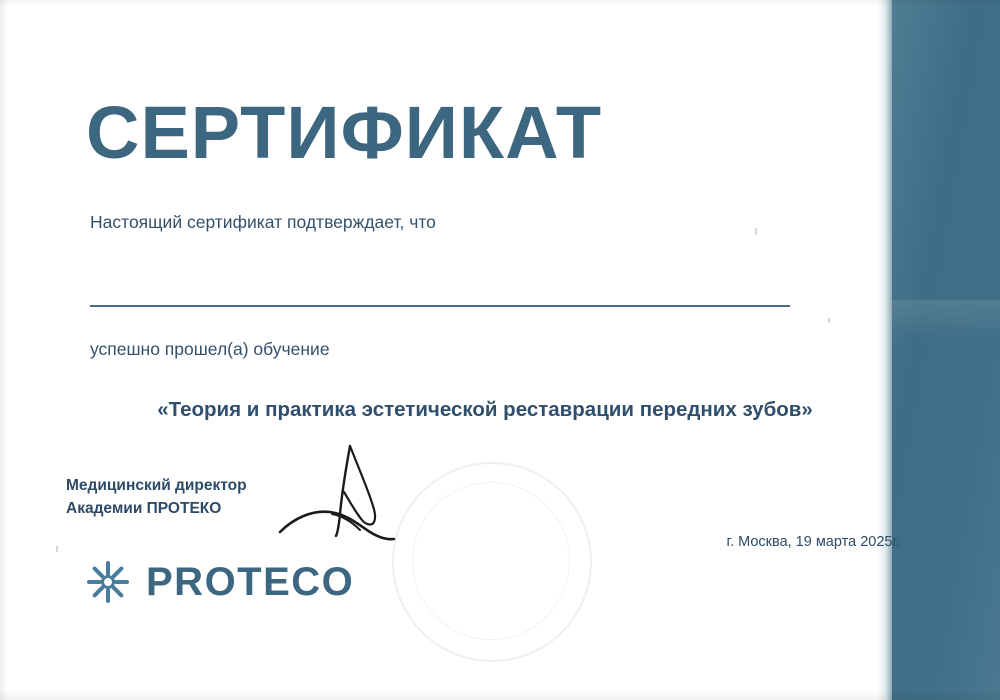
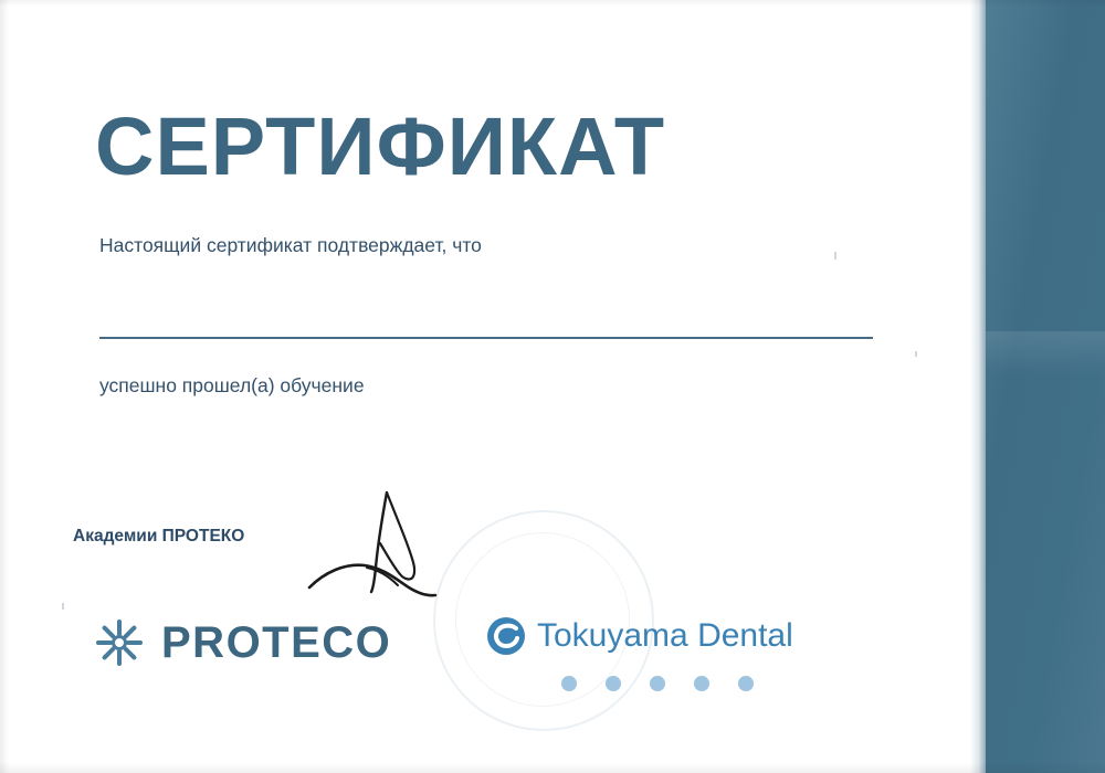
  СЕРТИФИКАТ
  Настоящий сертификат подтверждает, что
  успешно прошел(а) обучение
- «Теория и практика эстетической реставрации передних зубов»
- Медицинский директор
  Академии ПРОТЕКО
- г. Москва, 19 марта 2025г.
  PROTECO
+ Tokuyama Dental
